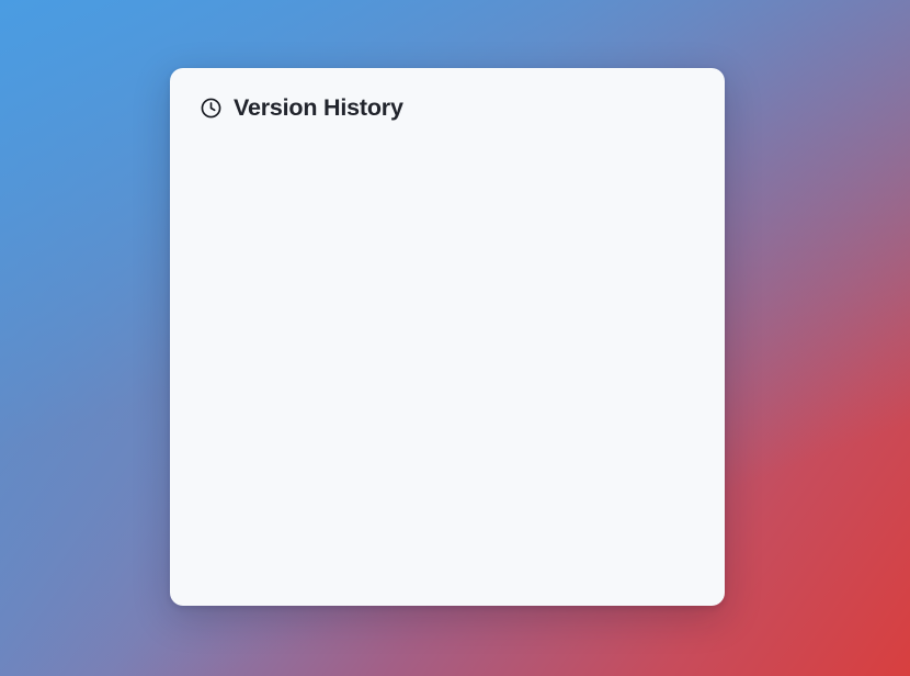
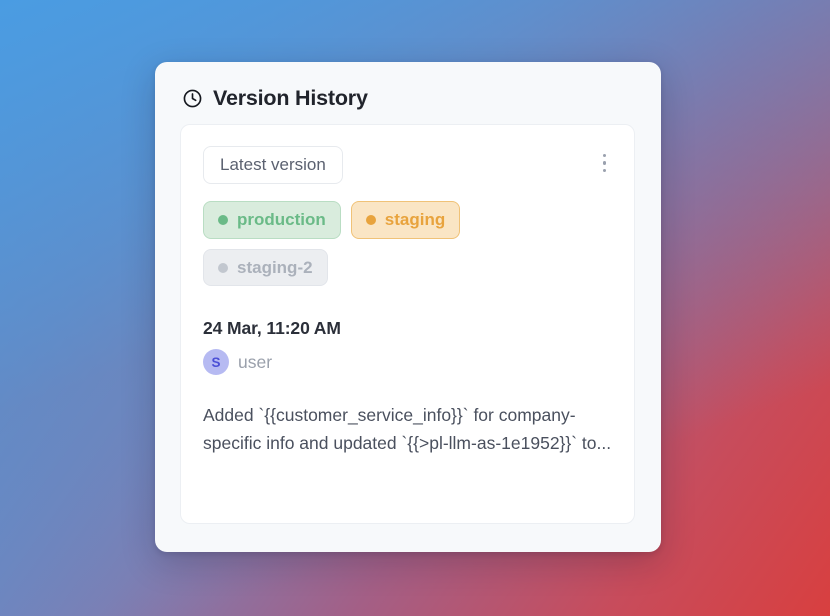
  Version History
+ Latest version
+ production
+ staging
+ staging-2
+ 24 Mar, 11:20 AM
+ S
+ user
+ Added `{{customer_service_info}}` for company-specific info and updated `{{>pl-llm-as-1e1952}}` to...
